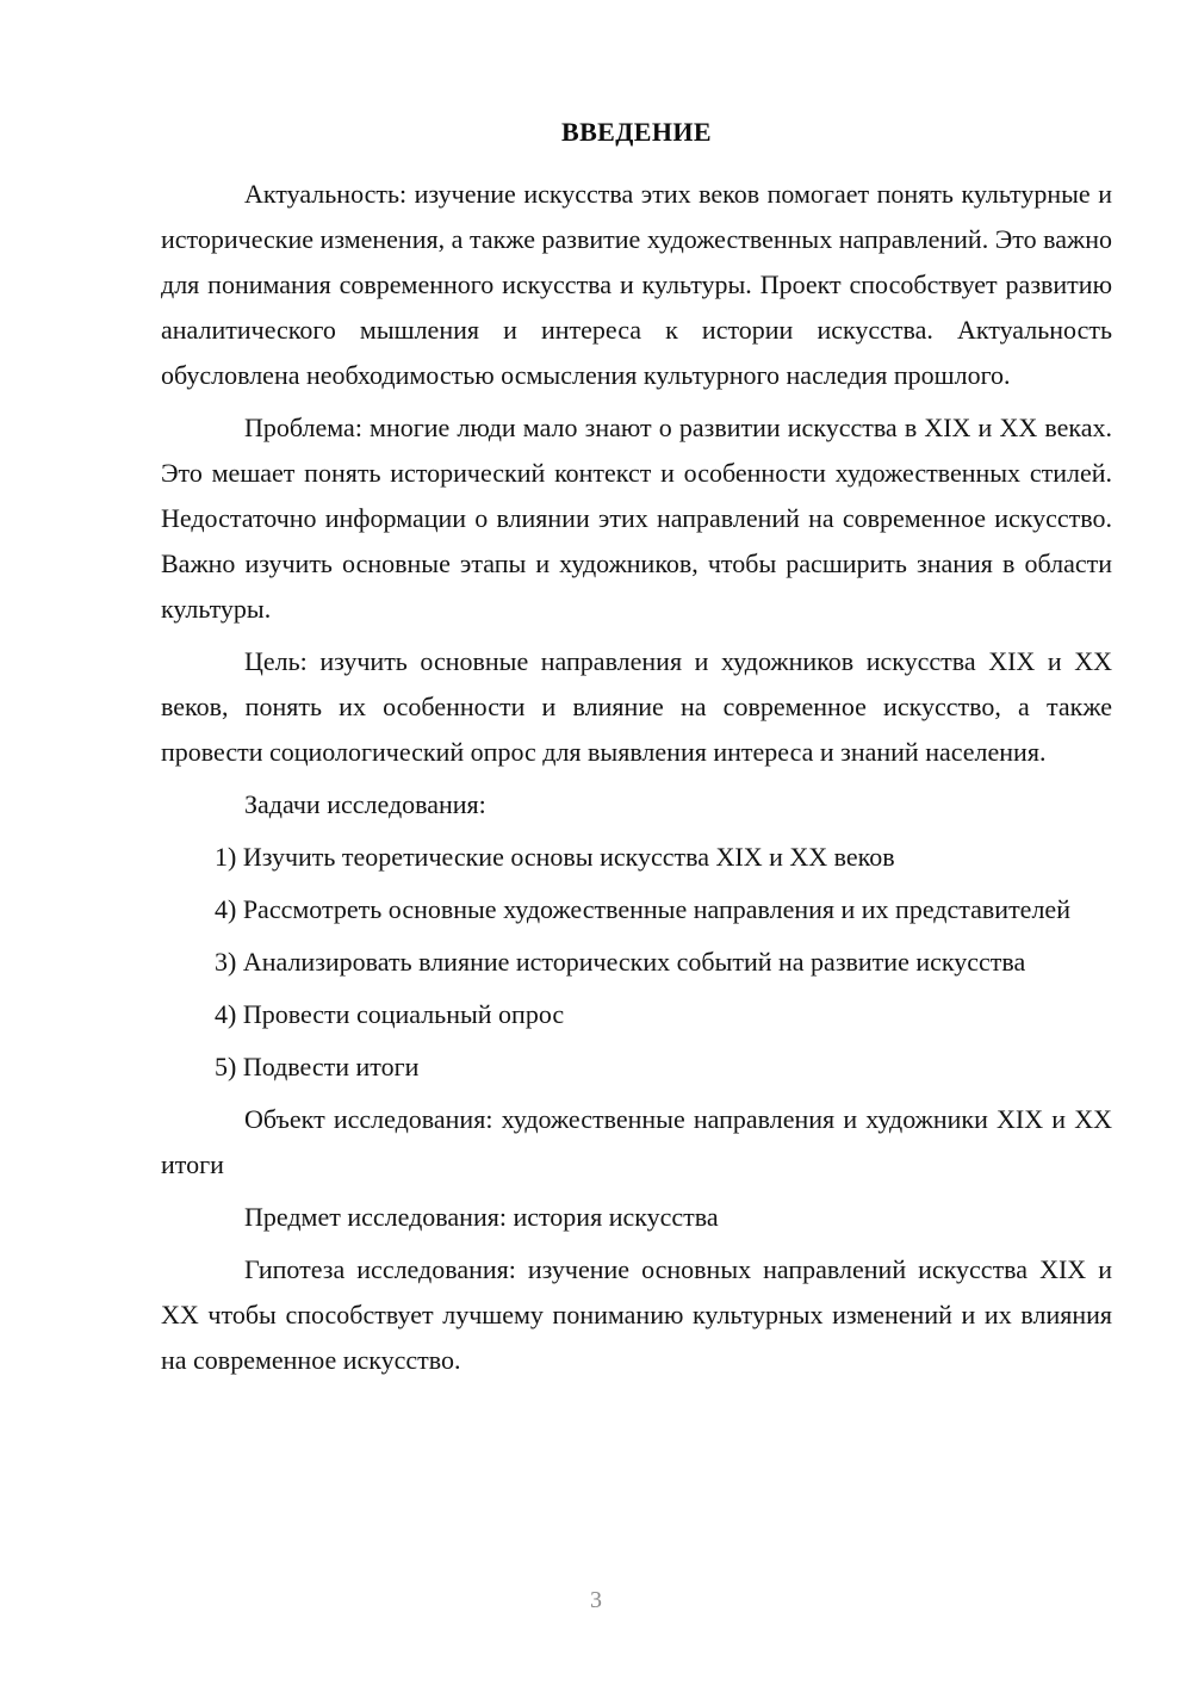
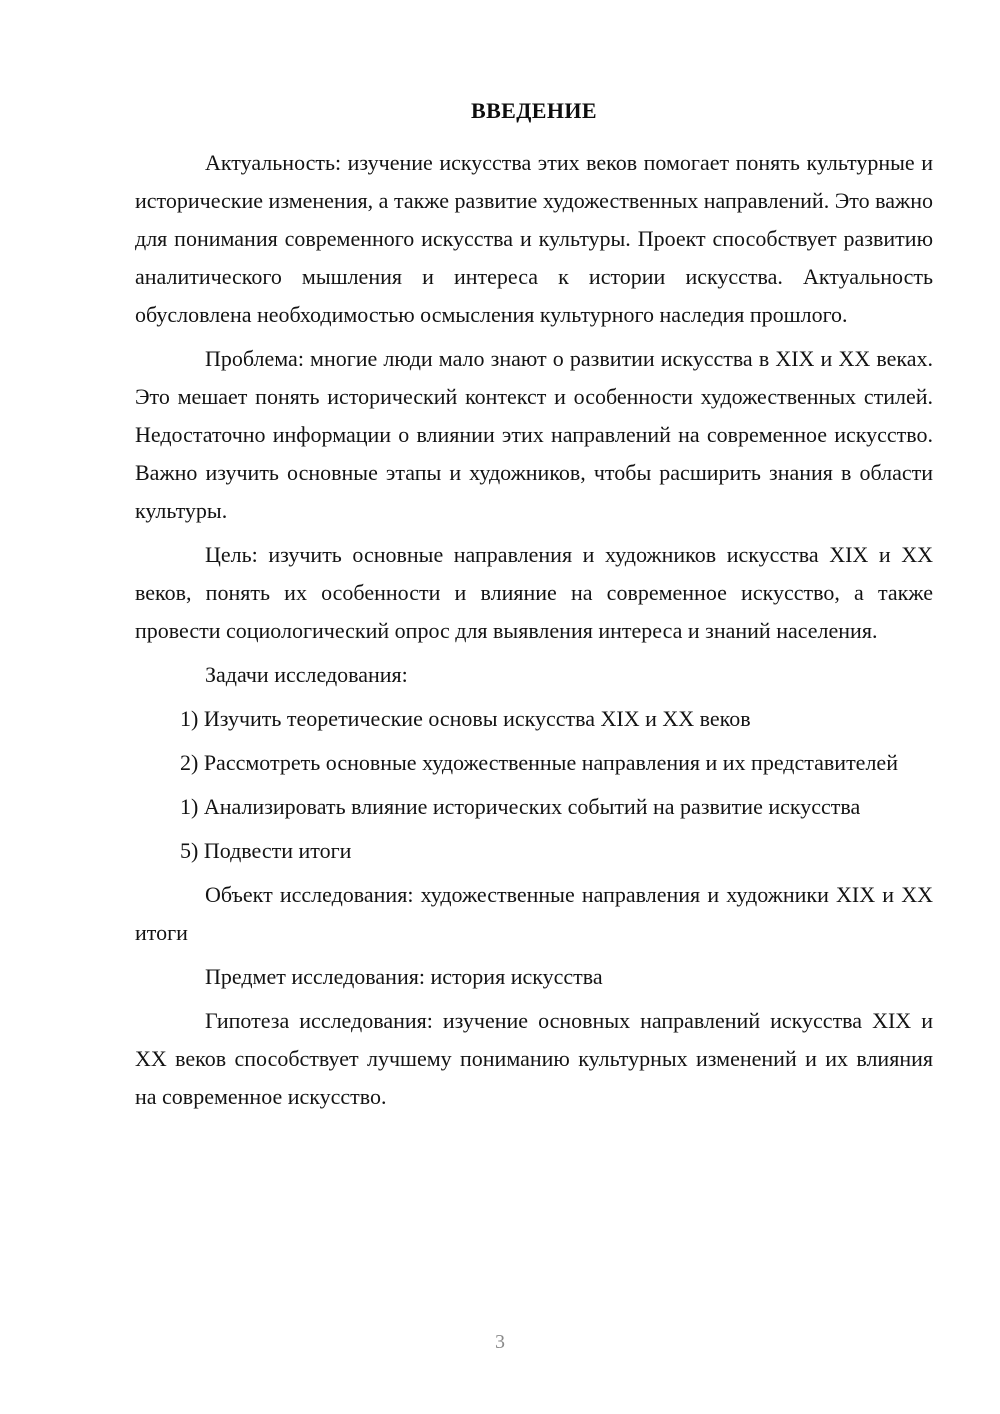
  ВВЕДЕНИЕ
  Актуальность: изучение искусства этих веков помогает понять культурные и исторические изменения, а также развитие художественных направлений. Это важно для понимания современного искусства и культуры. Проект способствует развитию аналитического мышления и интереса к истории искусства. Актуальность обусловлена необходимостью осмысления культурного наследия прошлого.
  Проблема: многие люди мало знают о развитии искусства в XIX и XX веках. Это мешает понять исторический контекст и особенности художественных стилей. Недостаточно информации о влиянии этих направлений на современное искусство. Важно изучить основные этапы и художников, чтобы расширить знания в области культуры.
  Цель: изучить основные направления и художников искусства XIX и XX веков, понять их особенности и влияние на современное искусство, а также провести социологический опрос для выявления интереса и знаний населения.
  Задачи исследования:
  1) Изучить теоретические основы искусства XIX и XX веков
- 4) Рассмотреть основные художественные направления и их представителей
+ 2) Рассмотреть основные художественные направления и их представителей
- 3) Анализировать влияние исторических событий на развитие искусства
+ 1) Анализировать влияние исторических событий на развитие искусства
- 4) Провести социальный опрос
  5) Подвести итоги
  Объект исследования: художественные направления и художники XIX и XX итоги
  Предмет исследования: история искусства
- Гипотеза исследования: изучение основных направлений искусства XIX и XX чтобы способствует лучшему пониманию культурных изменений и их влияния на современное искусство.
+ Гипотеза исследования: изучение основных направлений искусства XIX и XX веков способствует лучшему пониманию культурных изменений и их влияния на современное искусство.
  3
